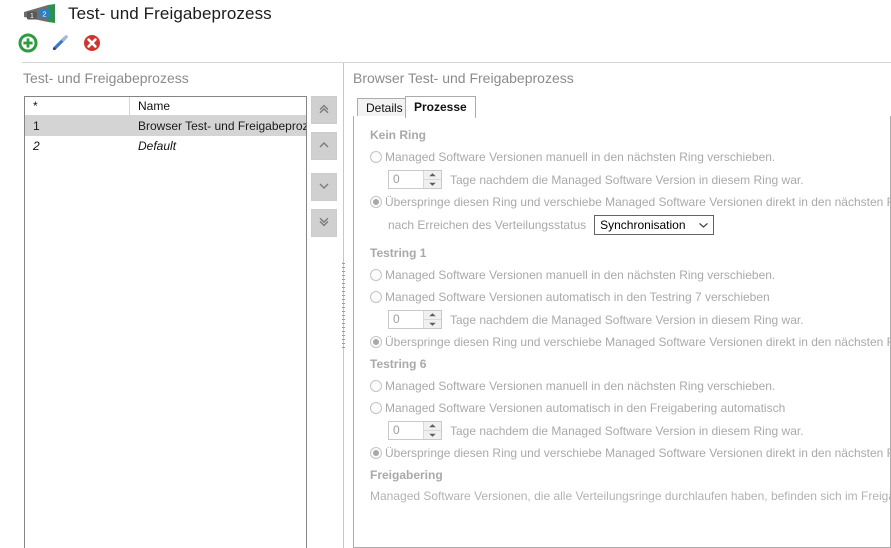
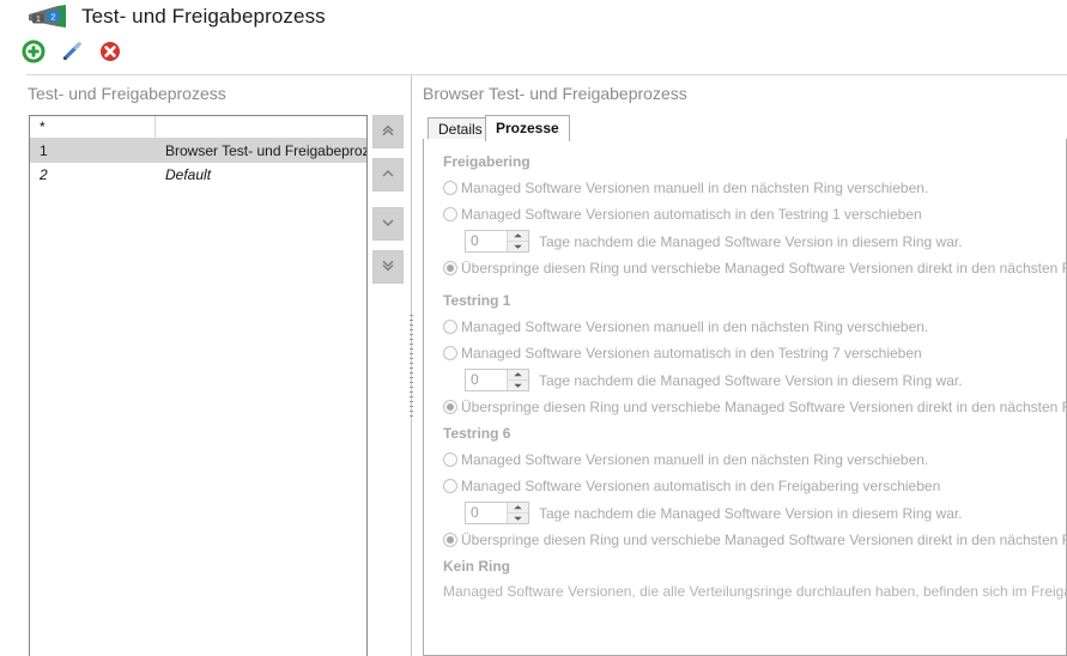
  2
  Test- und Freigabeprozess
  Test- und Freigabeprozess
  *
- Name
  1
  Browser Test- und Freigabeproz
  2
  Default
  Browser Test- und Freigabeprozess
  Details
  Prozesse
- Kein Ring
+ Freigabering
  Managed Software Versionen manuell in den nächsten Ring verschieben.
+ Managed Software Versionen automatisch in den Testring 1 verschieben
  0
  Tage nachdem die Managed Software Version in diesem Ring war.
  Überspringe diesen Ring und verschiebe Managed Software Versionen direkt in den nächsten
- nach Erreichen des Verteilungsstatus
- Synchronisation
  Testring 1
  Managed Software Versionen manuell in den nächsten Ring verschieben.
  Managed Software Versionen automatisch in den Testring 7 verschieben
  0
  Tage nachdem die Managed Software Version in diesem Ring war.
  Überspringe diesen Ring und verschiebe Managed Software Versionen direkt in den nächsten
  Testring 6
  Managed Software Versionen manuell in den nächsten Ring verschieben.
- Managed Software Versionen automatisch in den Freigabering automatisch
+ Managed Software Versionen automatisch in den Freigabering verschieben
  0
  Tage nachdem die Managed Software Version in diesem Ring war.
  Überspringe diesen Ring und verschiebe Managed Software Versionen direkt in den nächsten
- Freigabering
+ Kein Ring
  Managed Software Versionen, die alle Verteilungsringe durchlaufen haben, befinden sich im Freig
